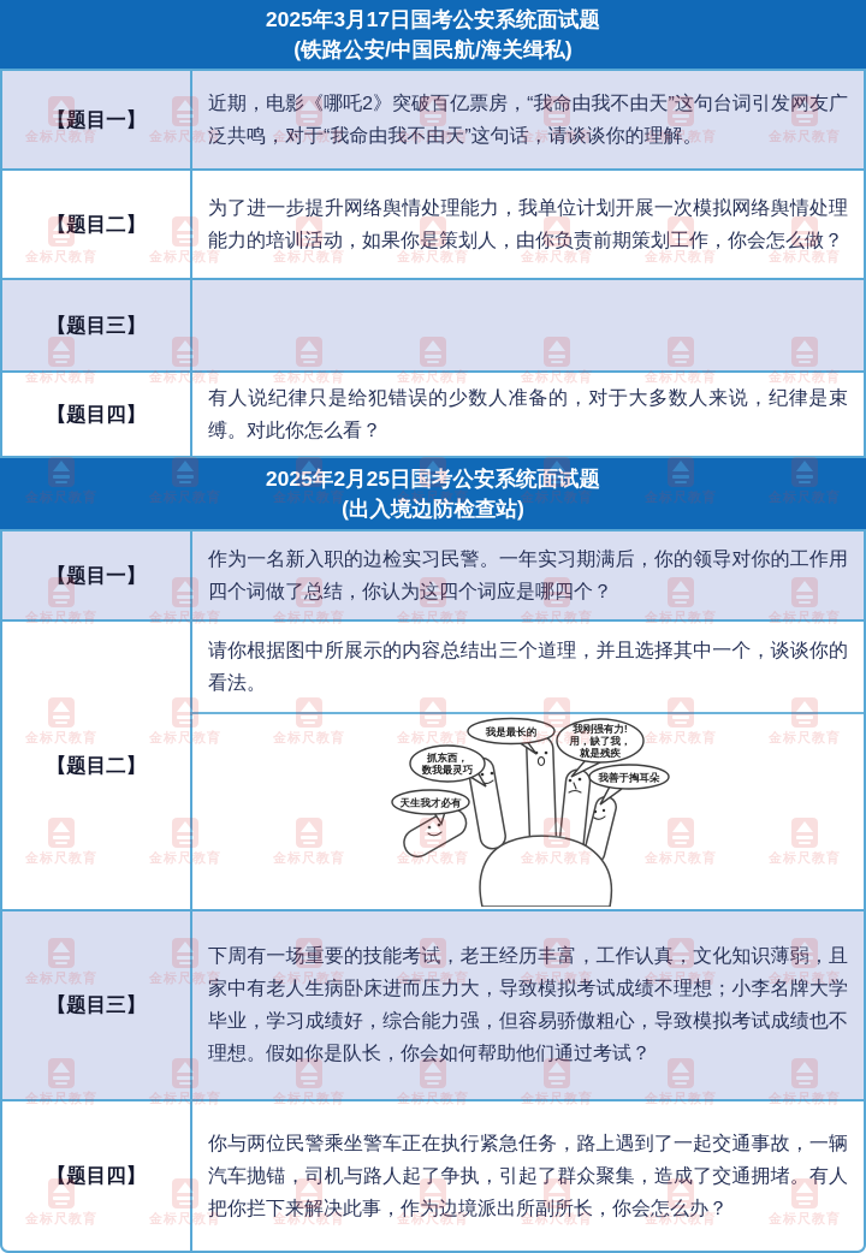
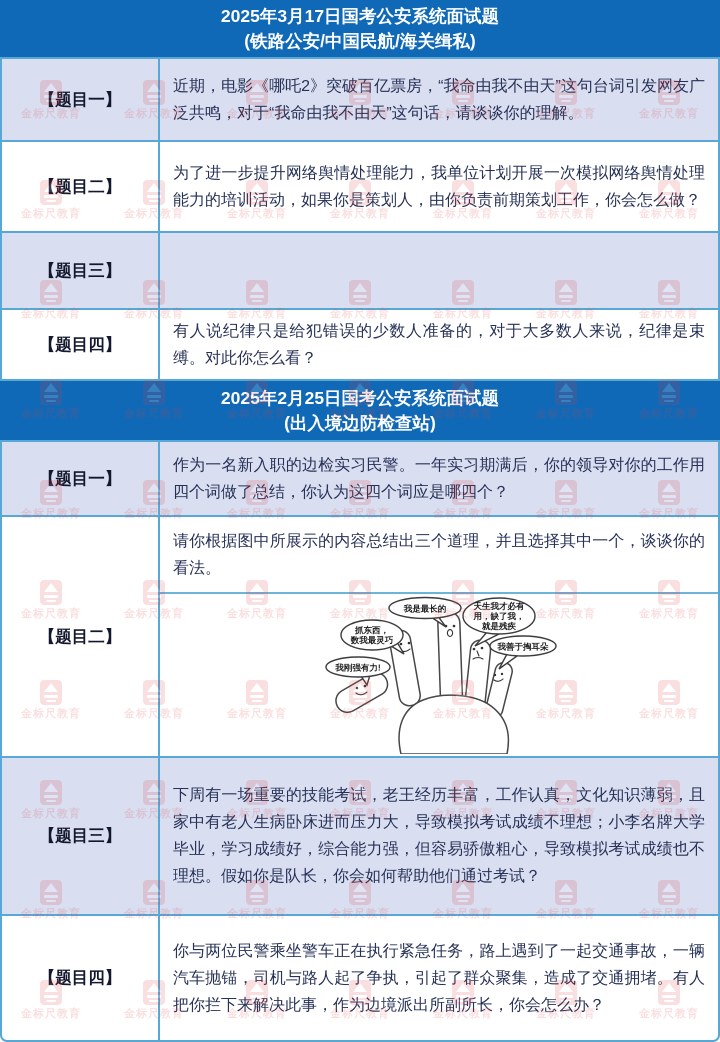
  2025年3月17日国考公安系统面试题
  (铁路公安/中国民航/海关缉私)
  【题目一】
  近期，电影《哪吒2》突破百亿票房，“我命由我不由天”这句台词引发网友广泛共鸣，对于“我命由我不由天”这句话，请谈谈你的理解。
  【题目二】
  为了进一步提升网络舆情处理能力，我单位计划开展一次模拟网络舆情处理能力的培训活动，如果你是策划人，由你负责前期策划工作，你会怎么做？
  【题目三】
  【题目四】
  有人说纪律只是给犯错误的少数人准备的，对于大多数人来说，纪律是束缚。对此你怎么看？
  2025年2月25日国考公安系统面试题
  (出入境边防检查站)
  【题目一】
  作为一名新入职的边检实习民警。一年实习期满后，你的领导对你的工作用四个词做了总结，你认为这四个词应是哪四个？
  【题目二】
  请你根据图中所展示的内容总结出三个道理，并且选择其中一个，谈谈你的看法。
  我是最长的
- 我刚强有力!
+ 天生我才必有
  用，缺了我，
  就是残疾
  抓东西，
  数我最灵巧
  我善于掏耳朵
- 天生我才必有
+ 我刚强有力!
  【题目三】
  下周有一场重要的技能考试，老王经历丰富，工作认真，文化知识薄弱，且家中有老人生病卧床进而压力大，导致模拟考试成绩不理想；小李名牌大学毕业，学习成绩好，综合能力强，但容易骄傲粗心，导致模拟考试成绩也不理想。假如你是队长，你会如何帮助他们通过考试？
  【题目四】
  你与两位民警乘坐警车正在执行紧急任务，路上遇到了一起交通事故，一辆汽车抛锚，司机与路人起了争执，引起了群众聚集，造成了交通拥堵。有人把你拦下来解决此事，作为边境派出所副所长，你会怎么办？
  金标尺教育
  金标尺教育
  金标尺教育
  金标尺教育
  金标尺教育
  金标尺教育
  金标尺教育
  金标尺教育
  金标尺教育
  金标尺教育
  金标尺教育
  金标尺教育
  金标尺教育
  金标尺教育
  金标尺教育
  金标尺教育
  金标尺教育
  金标尺教育
  金标尺教育
  金标尺教育
  金标尺教育
  金标尺教育
  金标尺教育
  金标尺教育
  金标尺教育
  金标尺教育
  金标尺教育
  金标尺教育
  金标尺教育
  金标尺教育
  金标尺教育
  金标尺教育
  金标尺教育
  金标尺教育
  金标尺教育
  金标尺教育
  金标尺教育
  金标尺教育
  金标尺教育
  金标尺教育
  金标尺教育
  金标尺教育
  金标尺教育
  金标尺教育
  金标尺教育
  金标尺教育
  金标尺教育
  金标尺教育
  金标尺教育
  金标尺教育
  金标尺教育
  金标尺教育
  金标尺教育
  金标尺教育
  金标尺教育
  金标尺教育
  金标尺教育
  金标尺教育
  金标尺教育
  金标尺教育
  金标尺教育
  金标尺教育
  金标尺教育
  金标尺教育
  金标尺教育
  金标尺教育
  金标尺教育
  金标尺教育
  金标尺教育
  金标尺教育
